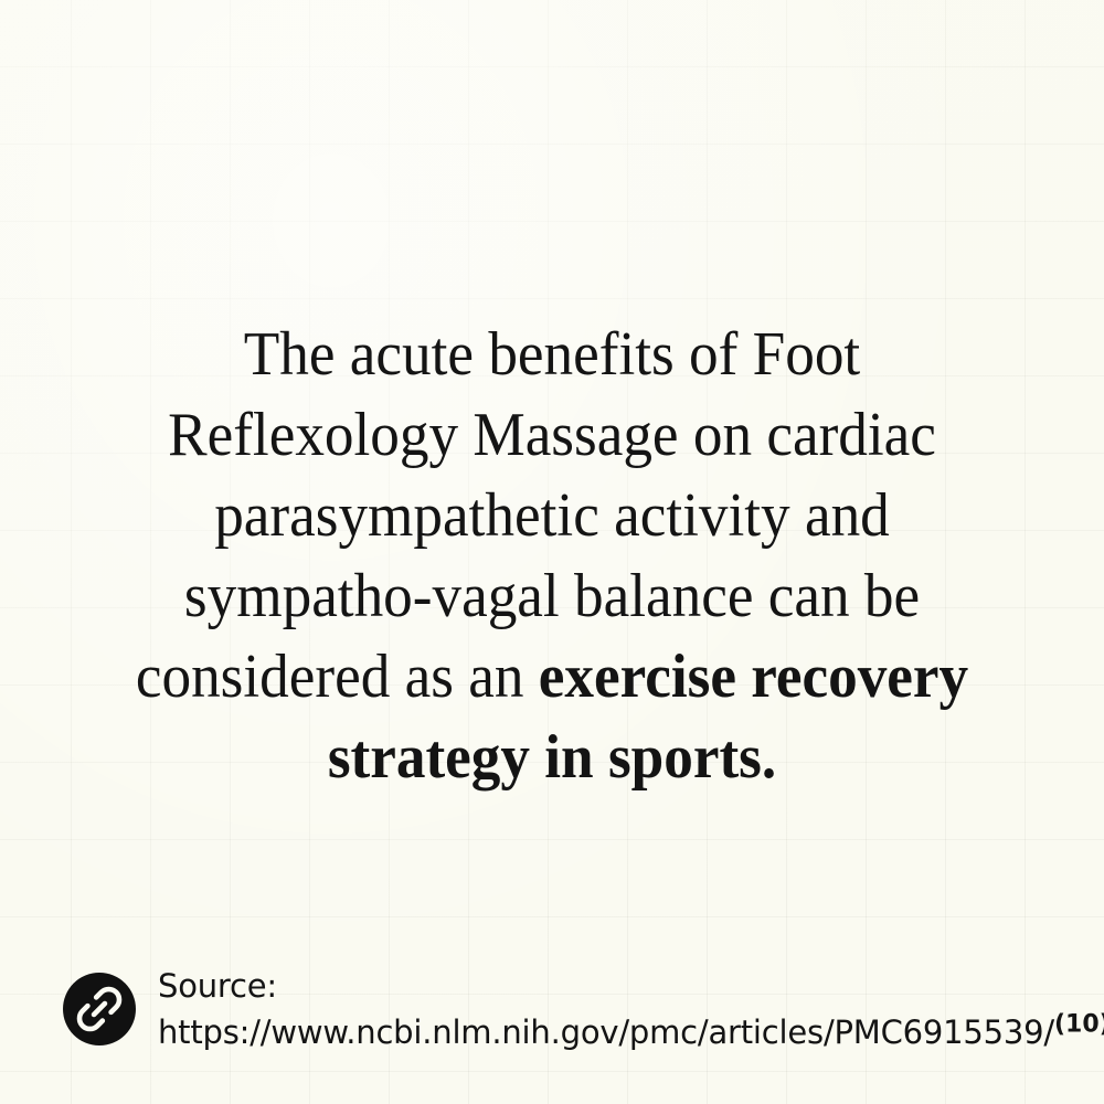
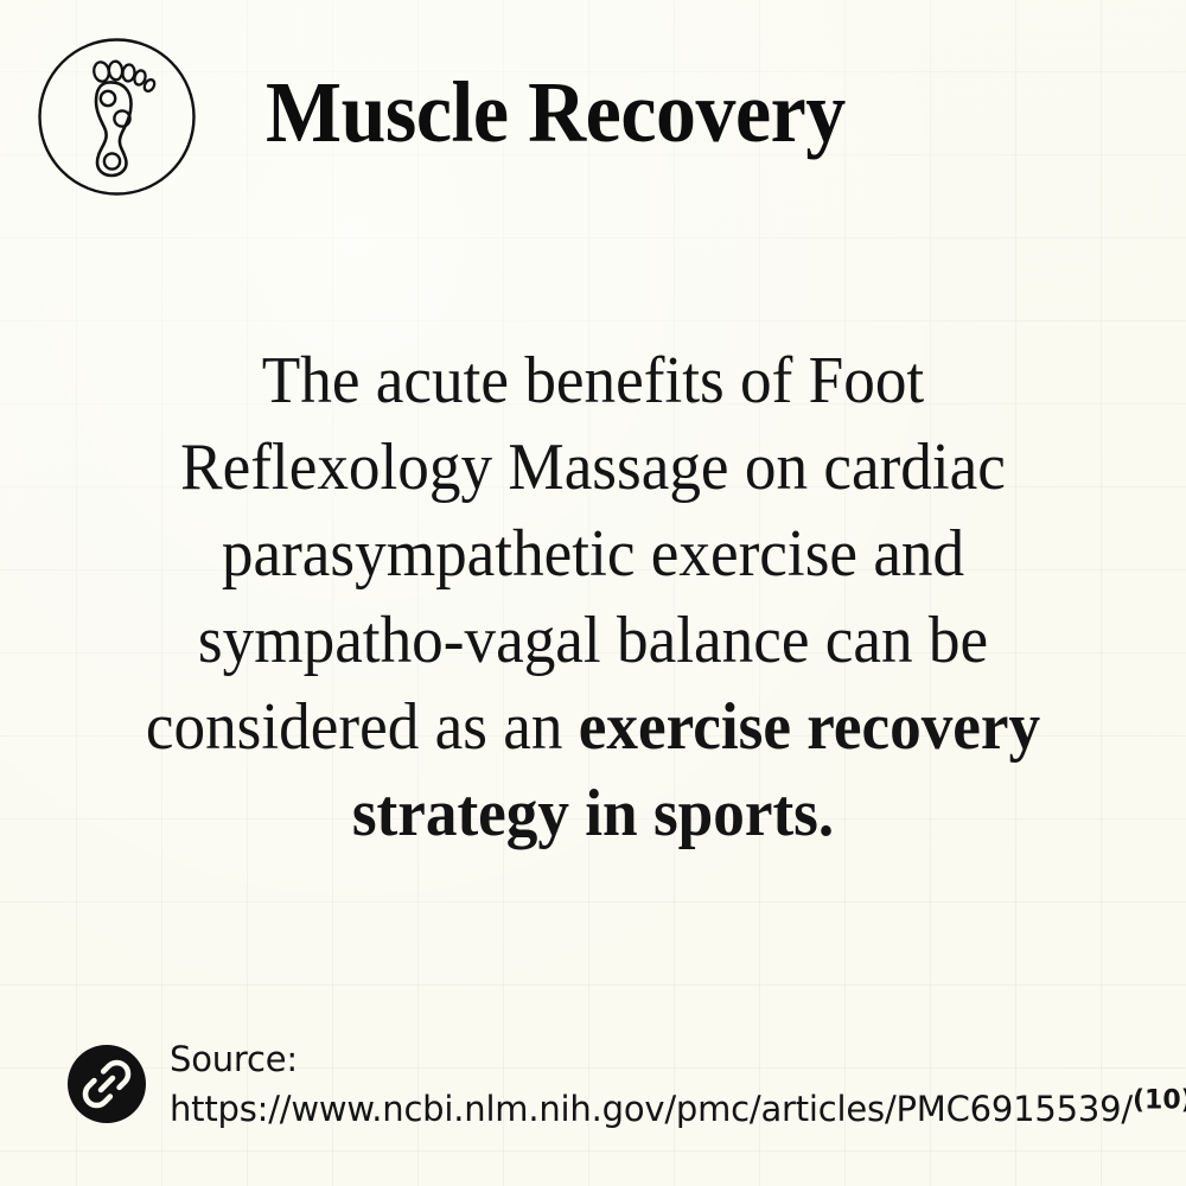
+ Muscle Recovery
- The acute benefits of Foot Reflexology Massage on cardiac parasympathetic activity and sympatho-vagal balance can be considered as an exercise recovery strategy in sports.
+ The acute benefits of Foot Reflexology Massage on cardiac parasympathetic exercise and sympatho-vagal balance can be considered as an exercise recovery strategy in sports.
  Source:
  https://www.ncbi.nlm.nih.gov/pmc/articles/PMC6915539/(10
